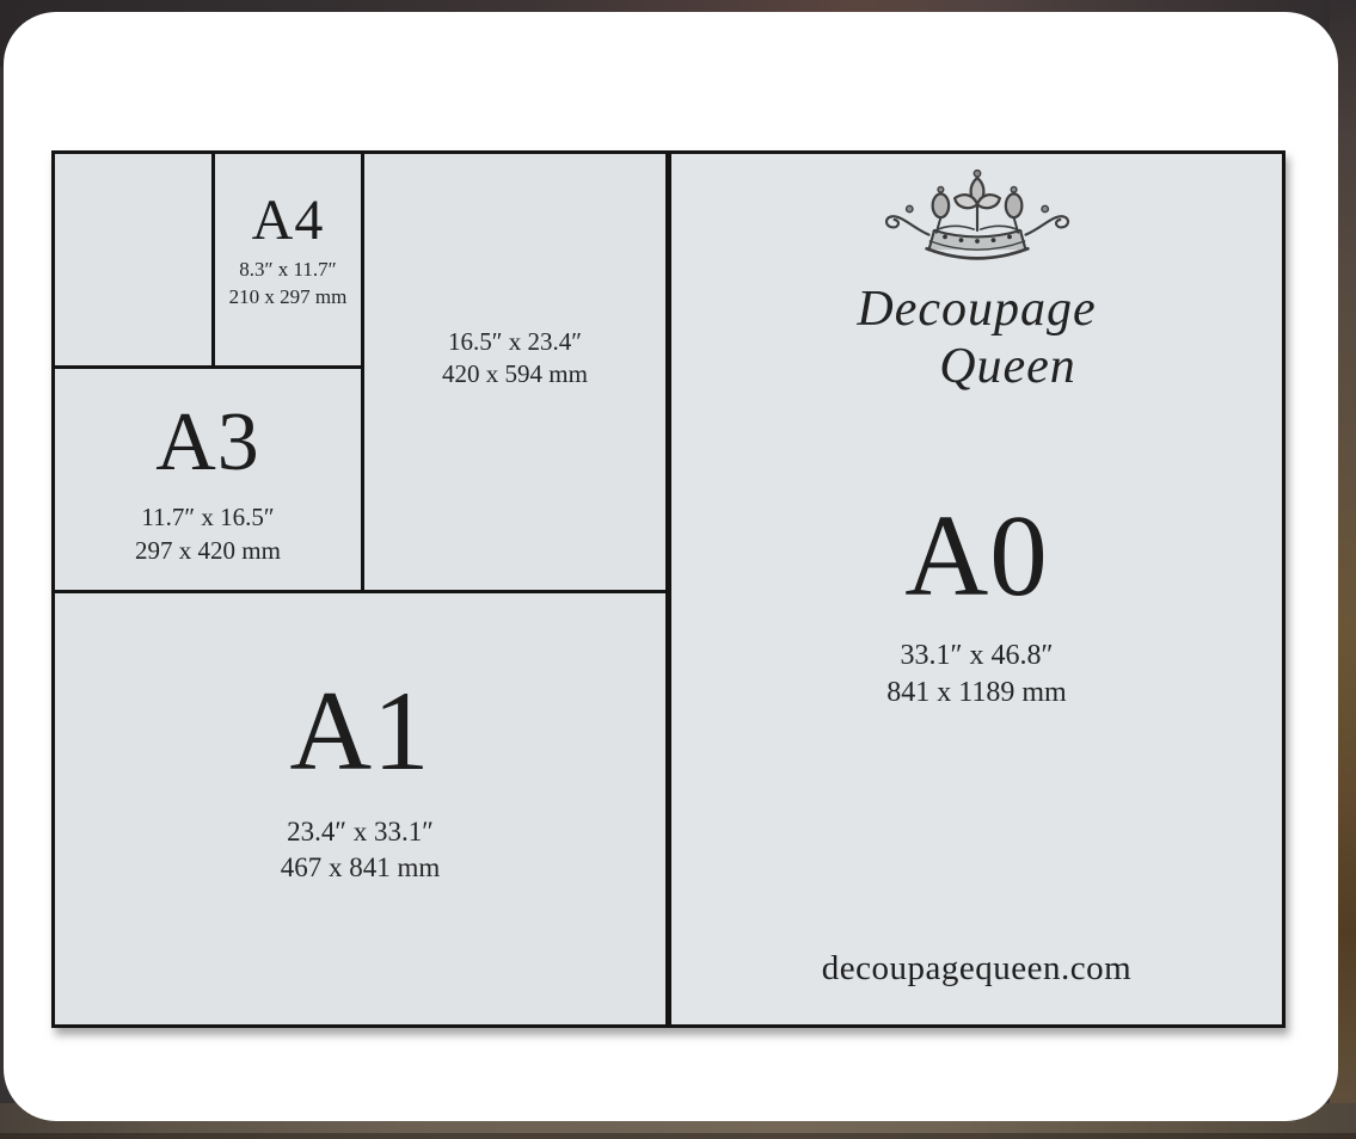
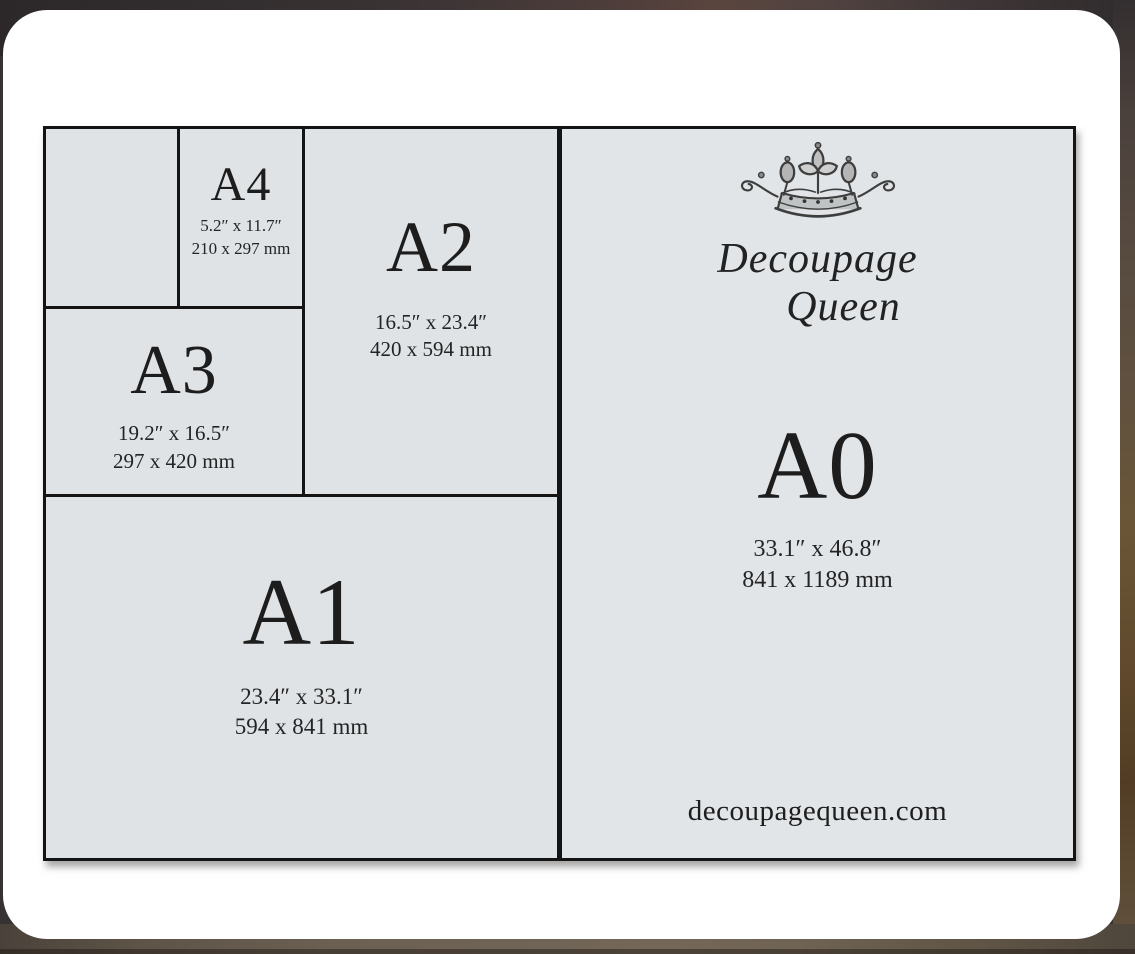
  A4
- 8.3″ x 11.7″
+ 5.2″ x 11.7″
  210 x 297 mm
  A3
- 11.7″ x 16.5″
+ 19.2″ x 16.5″
  297 x 420 mm
+ A2
  16.5″ x 23.4″
  420 x 594 mm
  A1
  23.4″ x 33.1″
- 467 x 841 mm
+ 594 x 841 mm
  Decoupage
  Queen
  A0
  33.1″ x 46.8″
  841 x 1189 mm
  decoupagequeen.com
